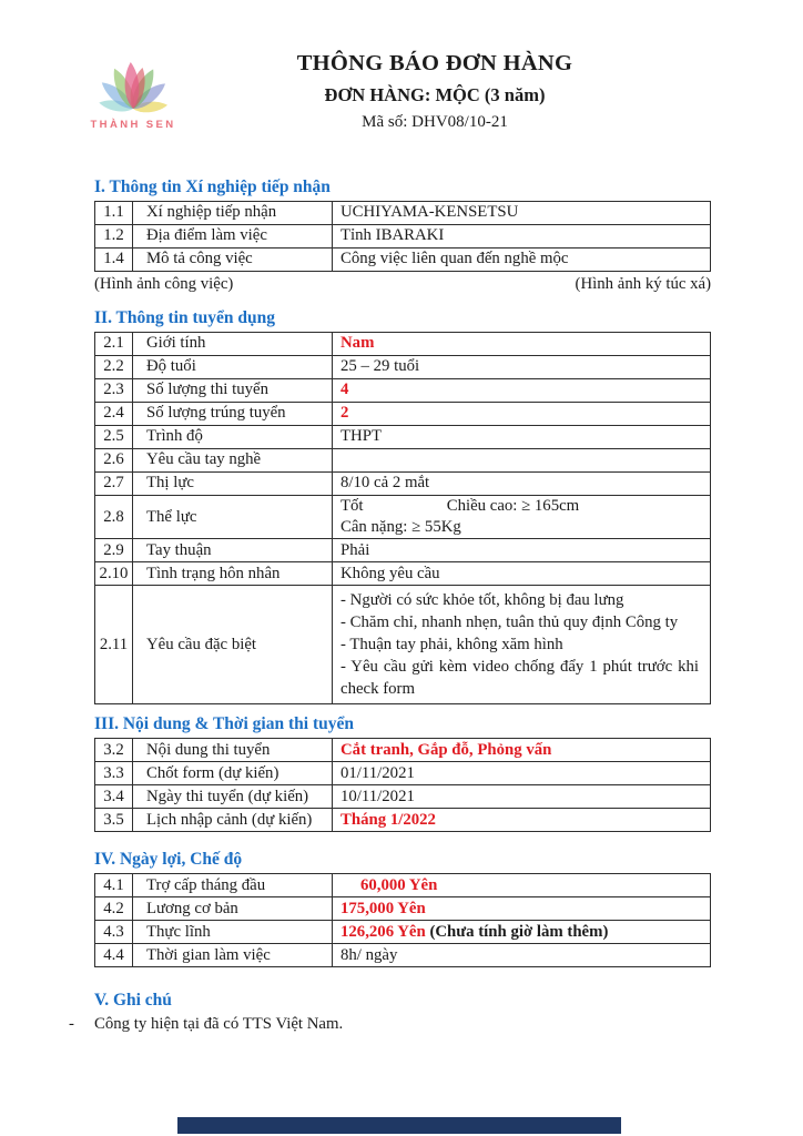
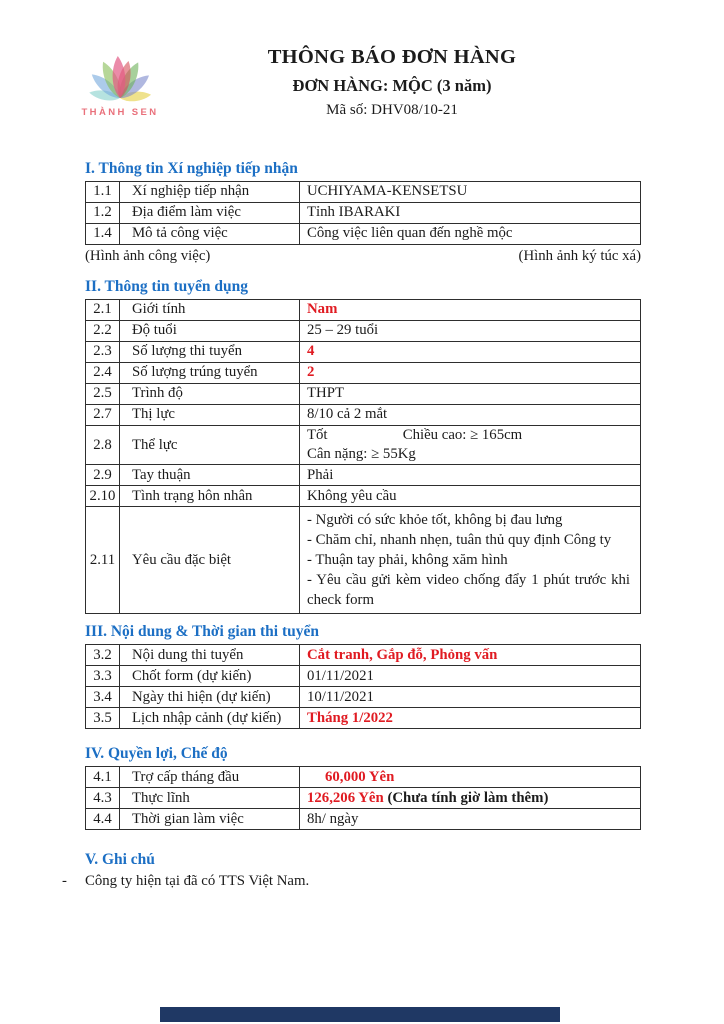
  THÀNH SEN
  THÔNG BÁO ĐƠN HÀNG
  ĐƠN HÀNG: MỘC (3 năm)
  Mã số: DHV08/10-21
  I. Thông tin Xí nghiệp tiếp nhận
  1.1	Xí nghiệp tiếp nhận	UCHIYAMA-KENSETSU
  1.2	Địa điểm làm việc	Tỉnh IBARAKI
  1.4	Mô tả công việc	Công việc liên quan đến nghề mộc
  (Hình ảnh công việc)
  (Hình ảnh ký túc xá)
  II. Thông tin tuyển dụng
  2.1	Giới tính	Nam
  2.2	Độ tuổi	25 – 29 tuổi
  2.3	Số lượng thi tuyển	4
  2.4	Số lượng trúng tuyển	2
  2.5	Trình độ	THPT
- 2.6	Yêu cầu tay nghề
  2.7	Thị lực	8/10 cả 2 mắt
  2.8	Thể lực	Tốt Chiều cao: ≥ 165cm Cân nặng: ≥ 55Kg
  2.9	Tay thuận	Phải
  2.10	Tình trạng hôn nhân	Không yêu cầu
  2.11	Yêu cầu đặc biệt	- Người có sức khỏe tốt, không bị đau lưng - Chăm chỉ, nhanh nhẹn, tuân thủ quy định Công ty - Thuận tay phải, không xăm hình - Yêu cầu gửi kèm video chống đẩy 1 phút trước khi check form
  III. Nội dung & Thời gian thi tuyển
  3.2	Nội dung thi tuyển	Cắt tranh, Gắp đỗ, Phỏng vấn
  3.3	Chốt form (dự kiến)	01/11/2021
- 3.4	Ngày thi tuyển (dự kiến)	10/11/2021
+ 3.4	Ngày thi hiện (dự kiến)	10/11/2021
  3.5	Lịch nhập cảnh (dự kiến)	Tháng 1/2022
- IV. Ngày lợi, Chế độ
+ IV. Quyền lợi, Chế độ
  4.1	Trợ cấp tháng đầu	60,000 Yên
- 4.2	Lương cơ bản	175,000 Yên
  4.3	Thực lĩnh	126,206 Yên (Chưa tính giờ làm thêm)
  4.4	Thời gian làm việc	8h/ ngày
  V. Ghi chú
  -
  Công ty hiện tại đã có TTS Việt Nam.
